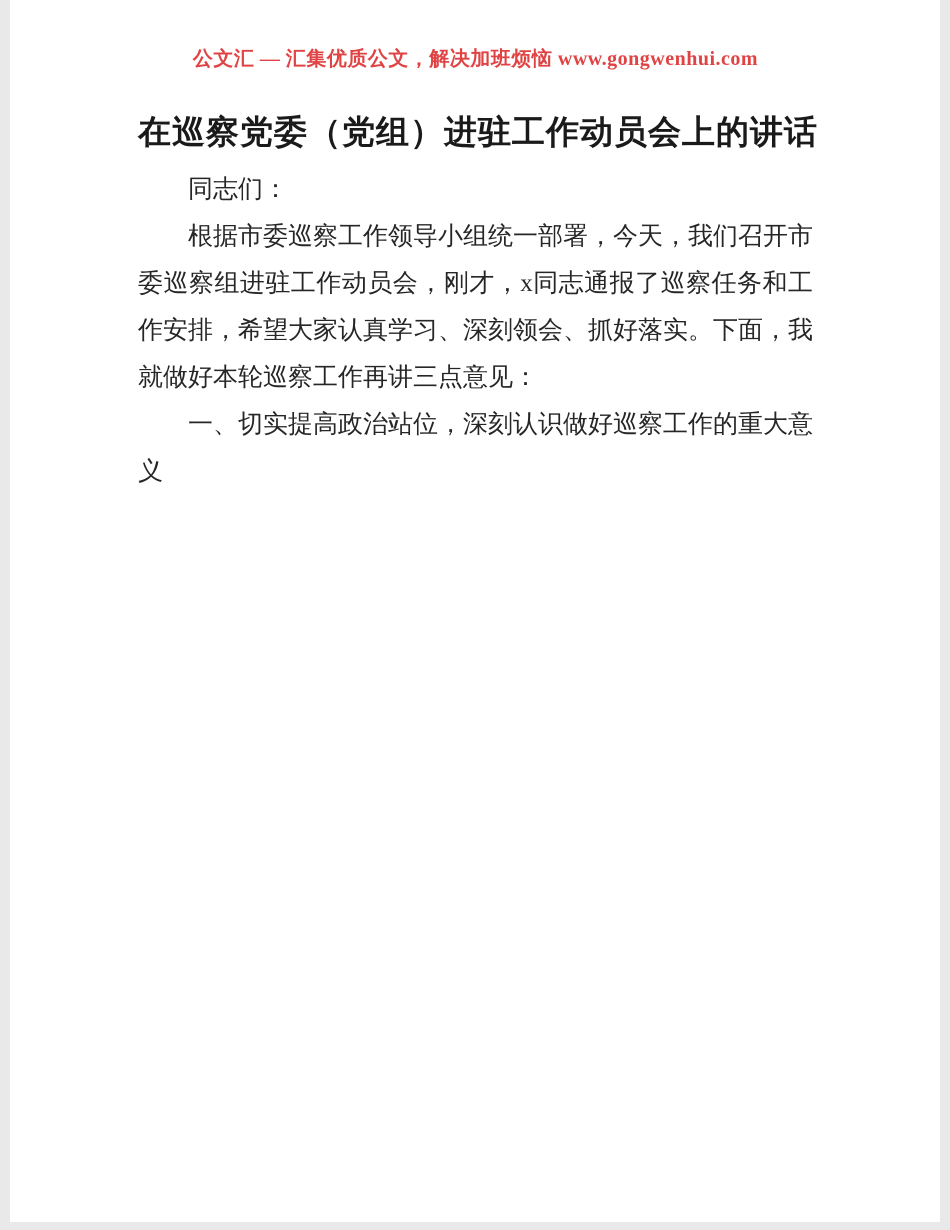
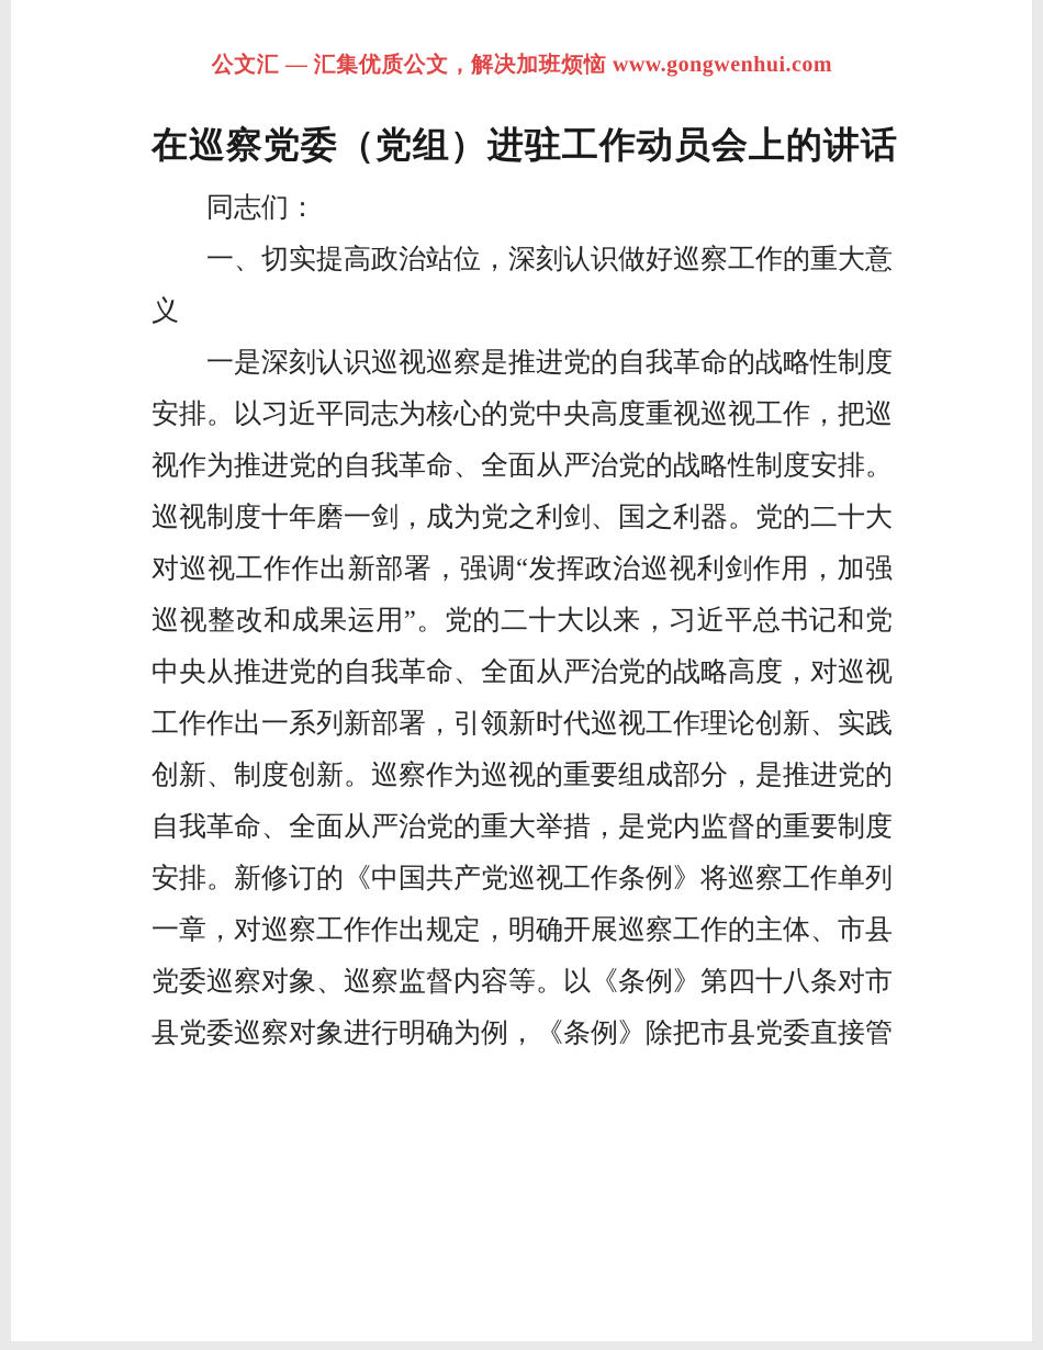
  公文汇 — 汇集优质公文，解决加班烦恼 www.gongwenhui.com
  在巡察党委（党组）进驻工作动员会上的讲话
  同志们：
- 根据市委巡察工作领导小组统一部署，今天，我们召开市委巡察组进驻工作动员会，刚才，x同志通报了巡察任务和工作安排，希望大家认真学习、深刻领会、抓好落实。下面，我就做好本轮巡察工作再讲三点意见：
  一、切实提高政治站位，深刻认识做好巡察工作的重大意义
+ 一是深刻认识巡视巡察是推进党的自我革命的战略性制度安排。以习近平同志为核心的党中央高度重视巡视工作，把巡视作为推进党的自我革命、全面从严治党的战略性制度安排。巡视制度十年磨一剑，成为党之利剑、国之利器。党的二十大对巡视工作作出新部署，强调“发挥政治巡视利剑作用，加强巡视整改和成果运用”。党的二十大以来，习近平总书记和党中央从推进党的自我革命、全面从严治党的战略高度，对巡视工作作出一系列新部署，引领新时代巡视工作理论创新、实践创新、制度创新。巡察作为巡视的重要组成部分，是推进党的自我革命、全面从严治党的重大举措，是党内监督的重要制度安排。新修订的《中国共产党巡视工作条例》将巡察工作单列一章，对巡察工作作出规定，明确开展巡察工作的主体、市县党委巡察对象、巡察监督内容等。以《条例》第四十八条对市县党委巡察对象进行明确为例，《条例》除把市县党委直接管
